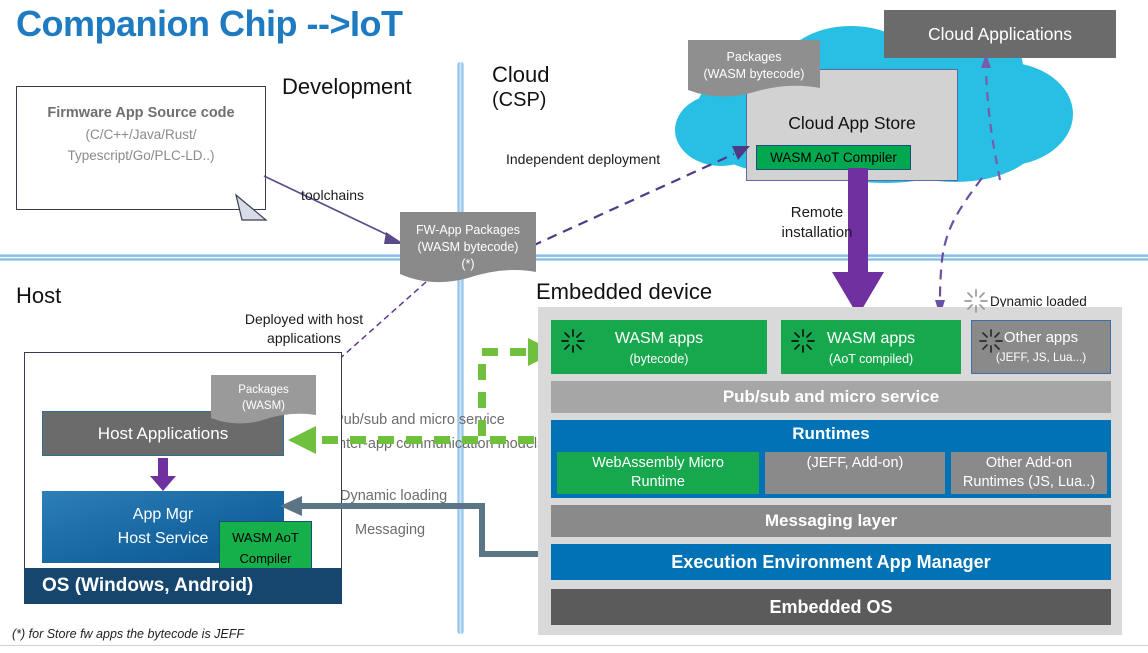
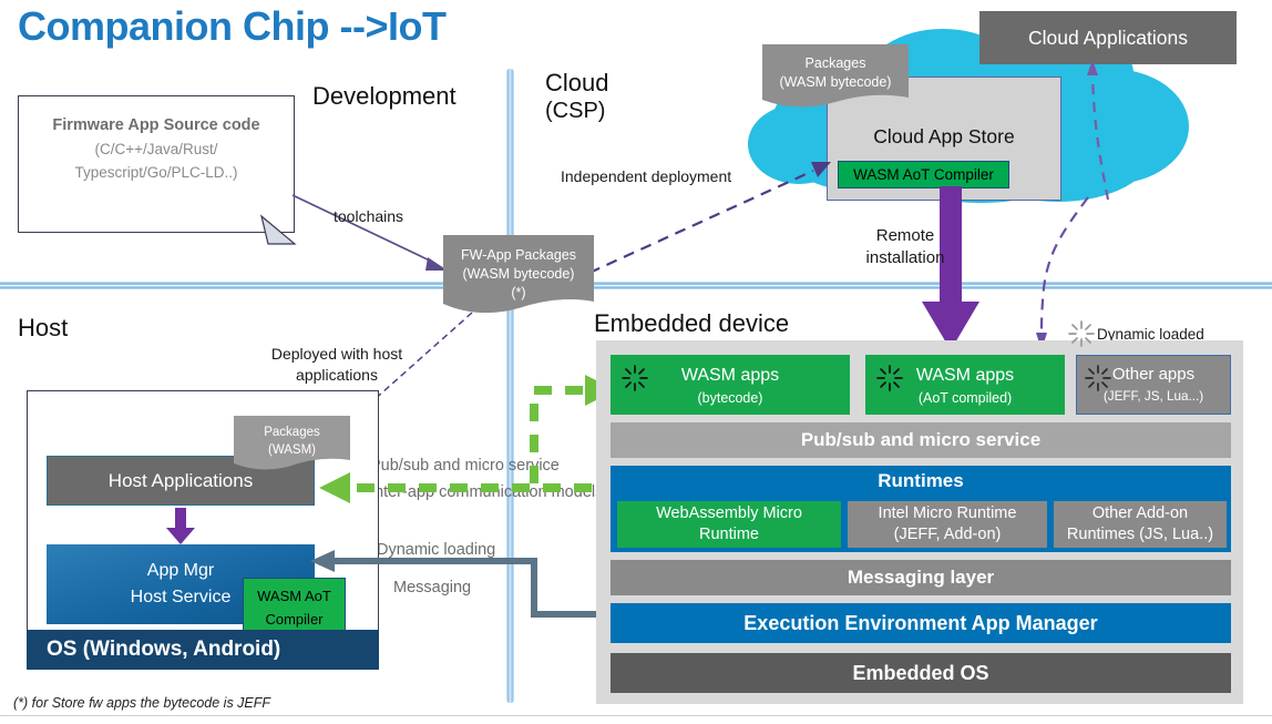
  Companion Chip -->IoT
  Development
  Cloud
  (CSP)
  Host
  Embedded device
  Firmware App Source code
  (C/C++/Java/Rust/
  Typescript/Go/PLC-LD..)
  Cloud App Store
  WASM AoT Compiler
  Packages
  (WASM bytecode)
  Cloud Applications
  FW-App Packages
  (WASM bytecode)
  (*)
  toolchains
  Independent deployment
  Remote
  installation
  Deployed with host
  applications
  Dynamic loaded
  (*) for Store fw apps the bytecode is JEFF
  ub/sub and micro serice
  Dynamic loading
  Messaging
  Host Applications
  Packages
  (WASM)
  App Mgr
  Host Service
  WASM AoT
  Compiler
  OS (Windows, Android)
  WASM apps
  (bytecode)
  WASM apps
  (AoT compiled)
  Other apps
  (JEFF, JS, Lua...)
  Pub/sub and micro service
  Runtimes
  WebAssembly Micro
  Runtime
+ Intel Micro Runtime
  (JEFF, Add-on)
  Other Add-on
  Runtimes (JS, Lua..)
  Messaging layer
  Execution Environment App Manager
  Embedded OS
